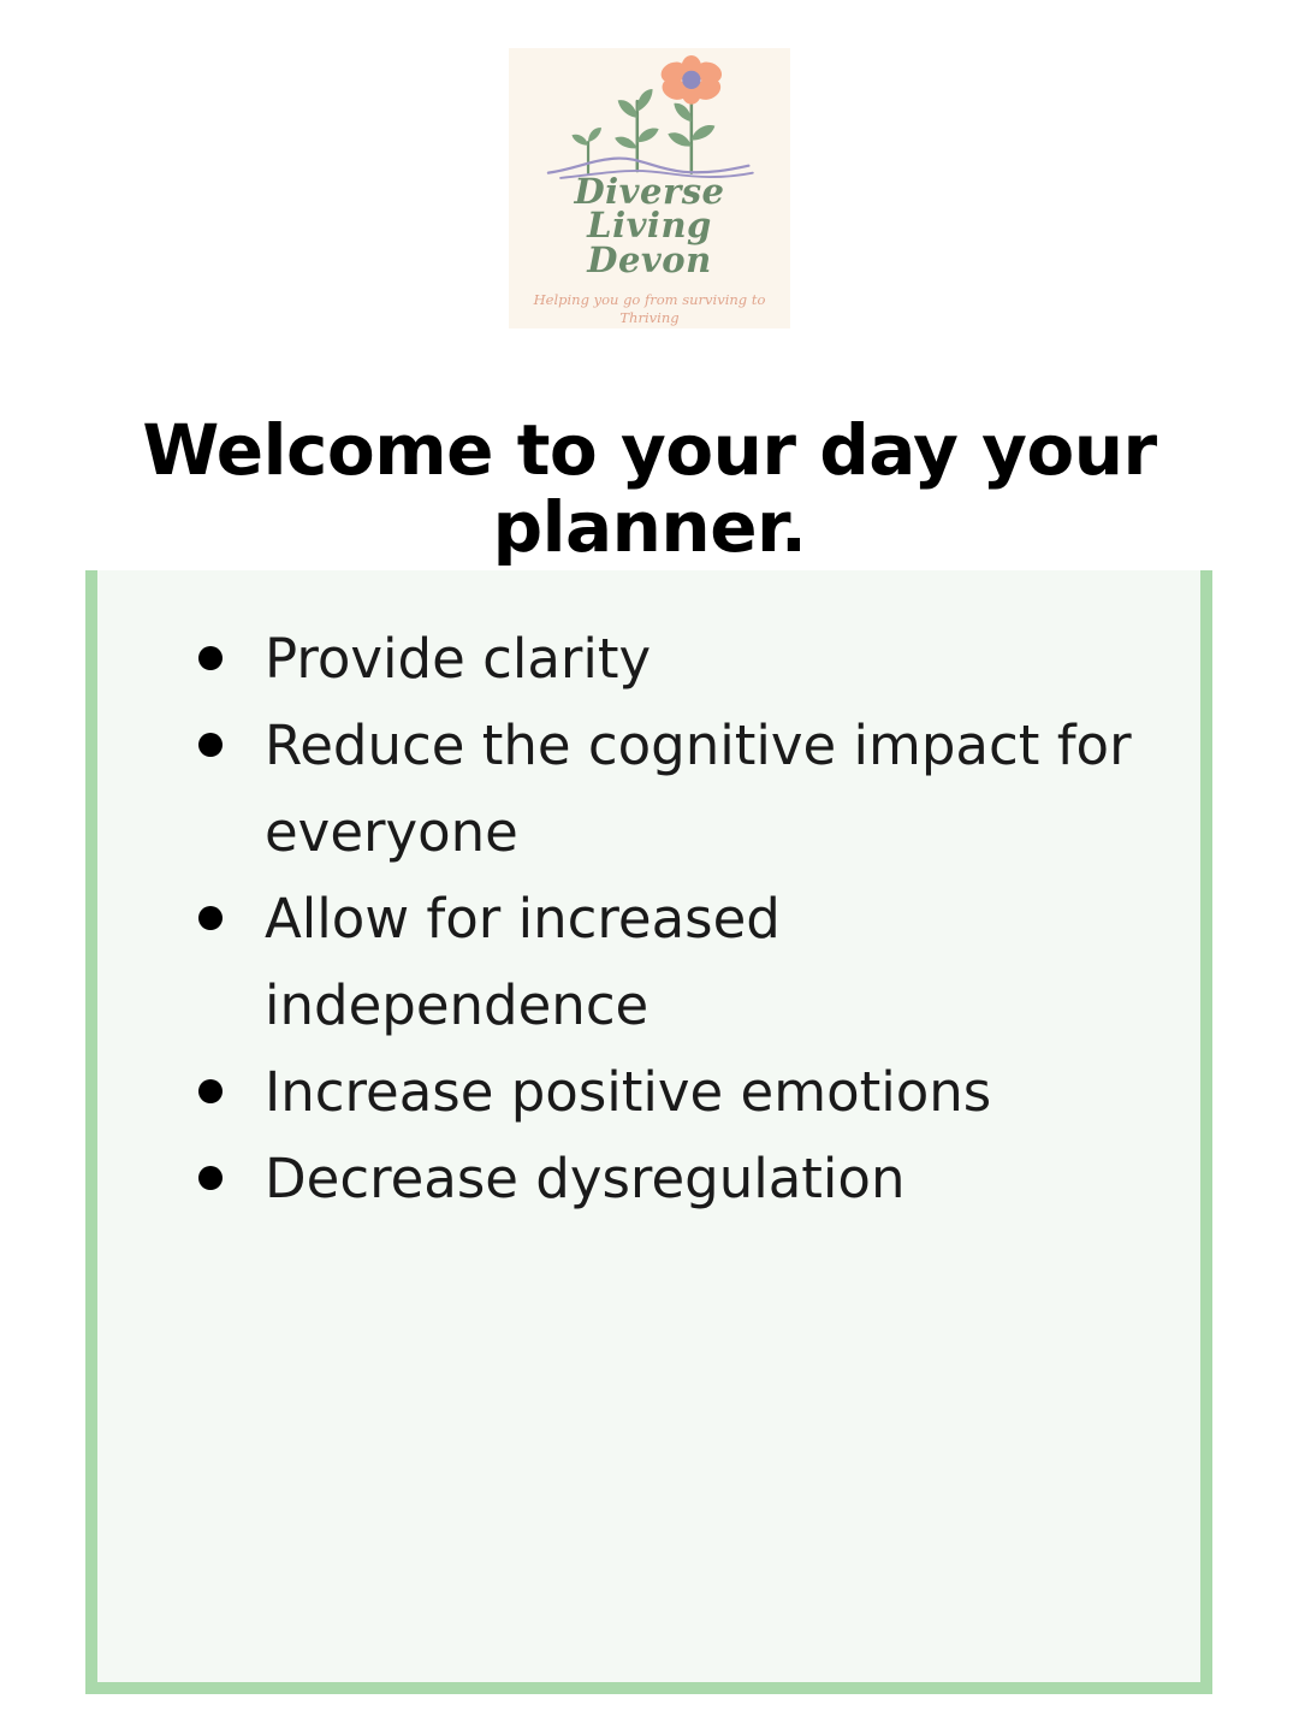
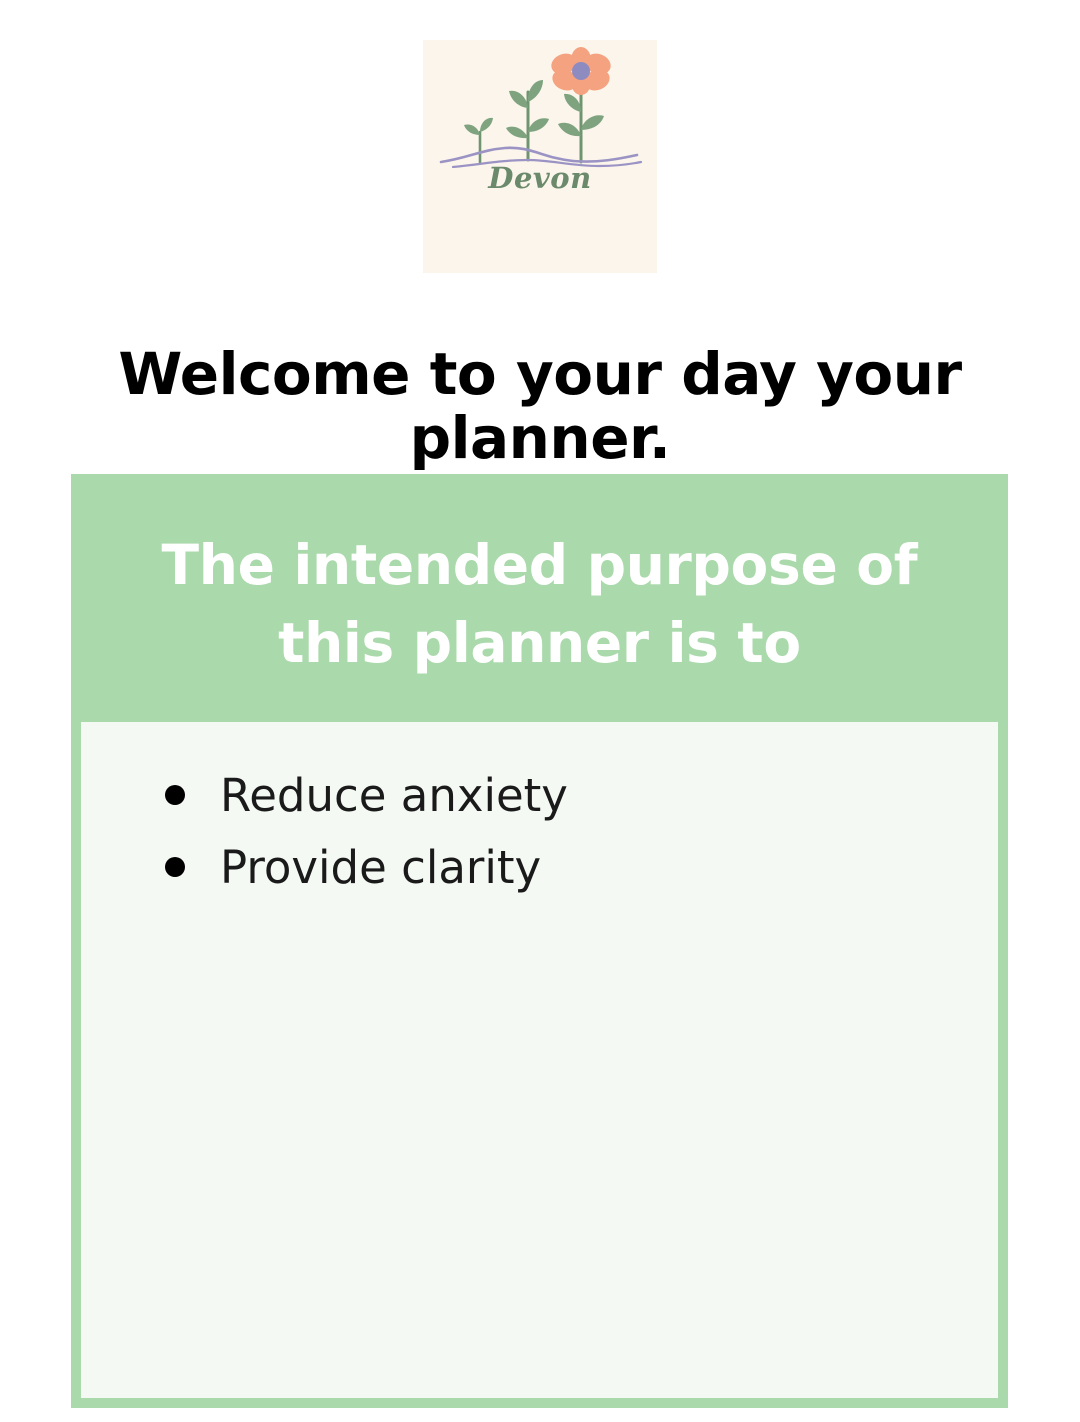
- Diverse Living
  Devon
- Helping you go from surviving to Thriving
  Welcome to your day your planner.
+ The intended purpose of this planner is to
+ Reduce anxiety
  Provide clarity
- Reduce the cognitive impact for everyone
- Allow for increased independence
- Increase positive emotions
- Decrease dysregulation
